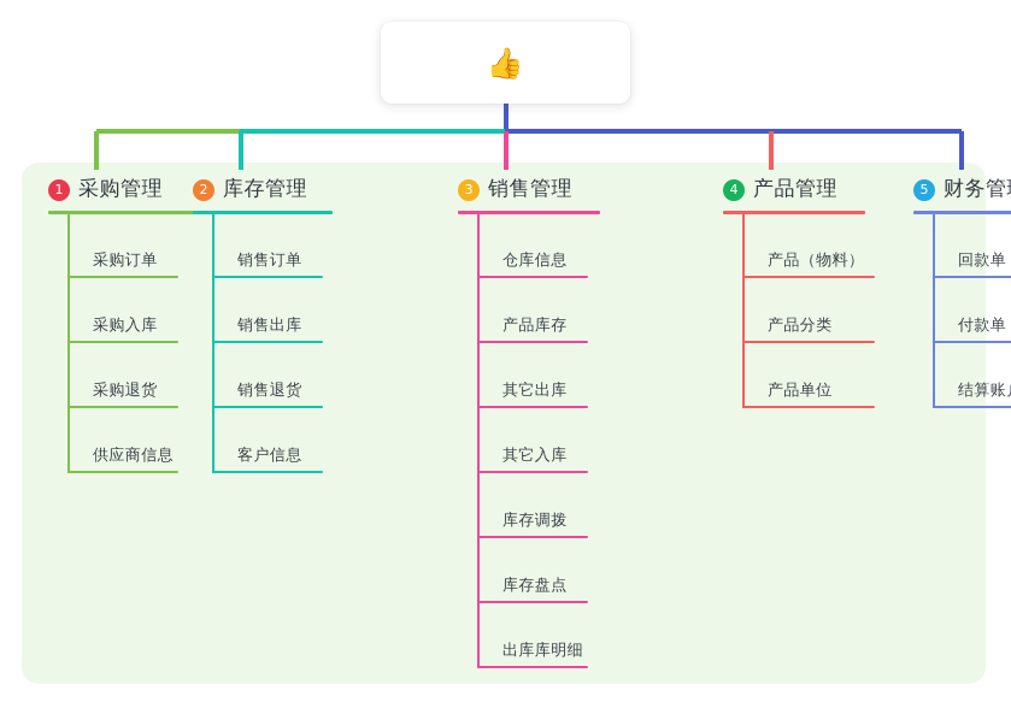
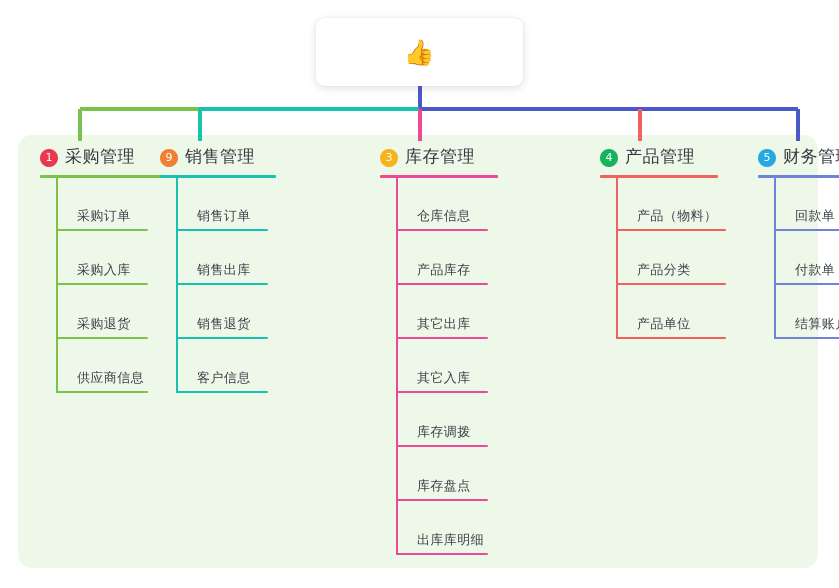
  👍
  1
  采购管理
  采购订单
  采购入库
  采购退货
  供应商信息
- 2
+ 9
- 库存管理
+ 销售管理
  销售订单
  销售出库
  销售退货
  客户信息
  3
- 销售管理
+ 库存管理
  仓库信息
  产品库存
  其它出库
  其它入库
  库存调拨
  库存盘点
  出库库明细
  4
  产品管理
  产品（物料）
  产品分类
  产品单位
  5
  财务管
  回款单
  付款单
  结算账
